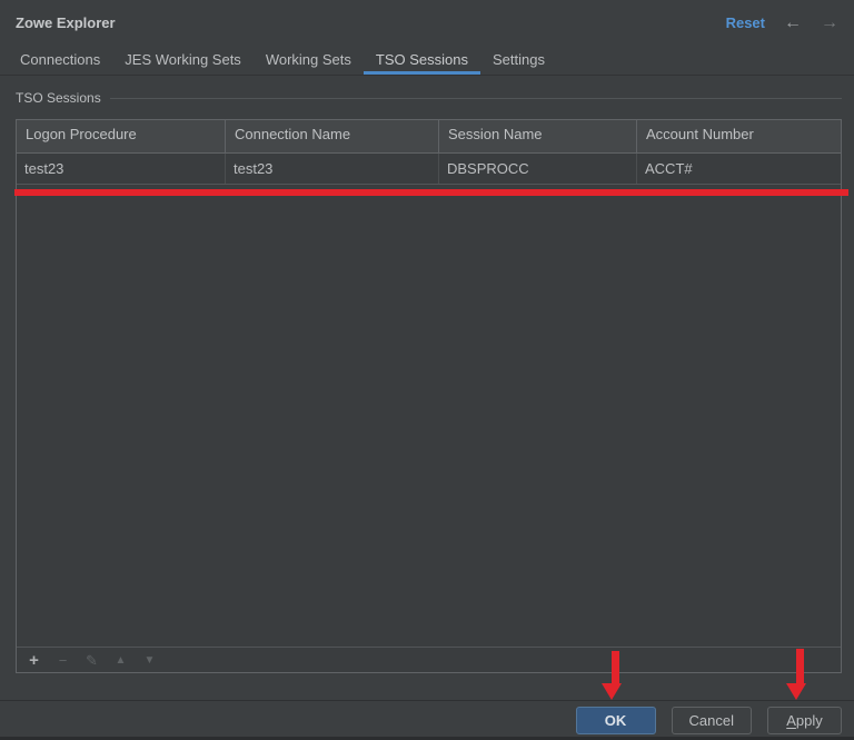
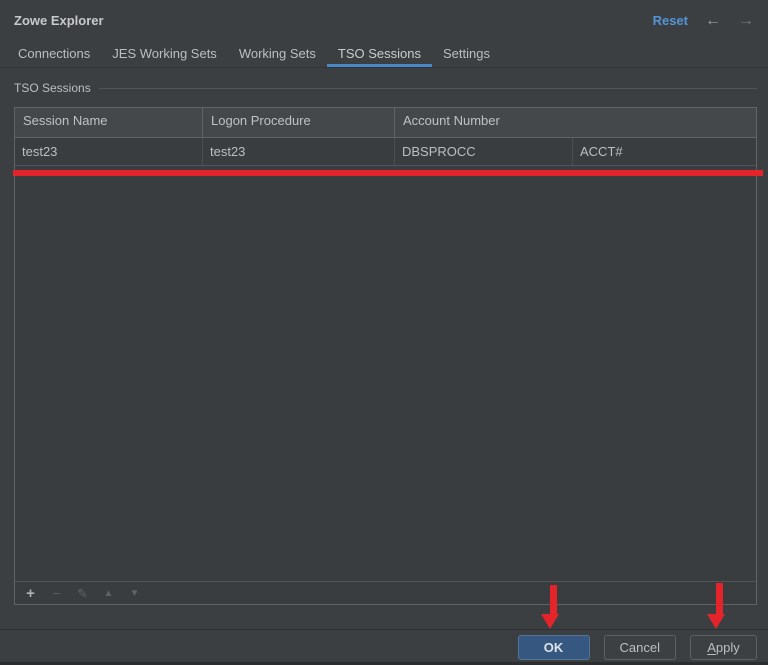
  Zowe Explorer
  Reset
  ←
  →
  Connections
  JES Working Sets
  Working Sets
  TSO Sessions
  Settings
  TSO Sessions
- Logon Procedure
+ Session Name
- Connection Name
- Session Name
+ Logon Procedure
  Account Number
  test23
  test23
  DBSPROCC
  ACCT#
  +
  −
  ✎
  ▲
  ▼
  OK
  Cancel
  A
  pply
